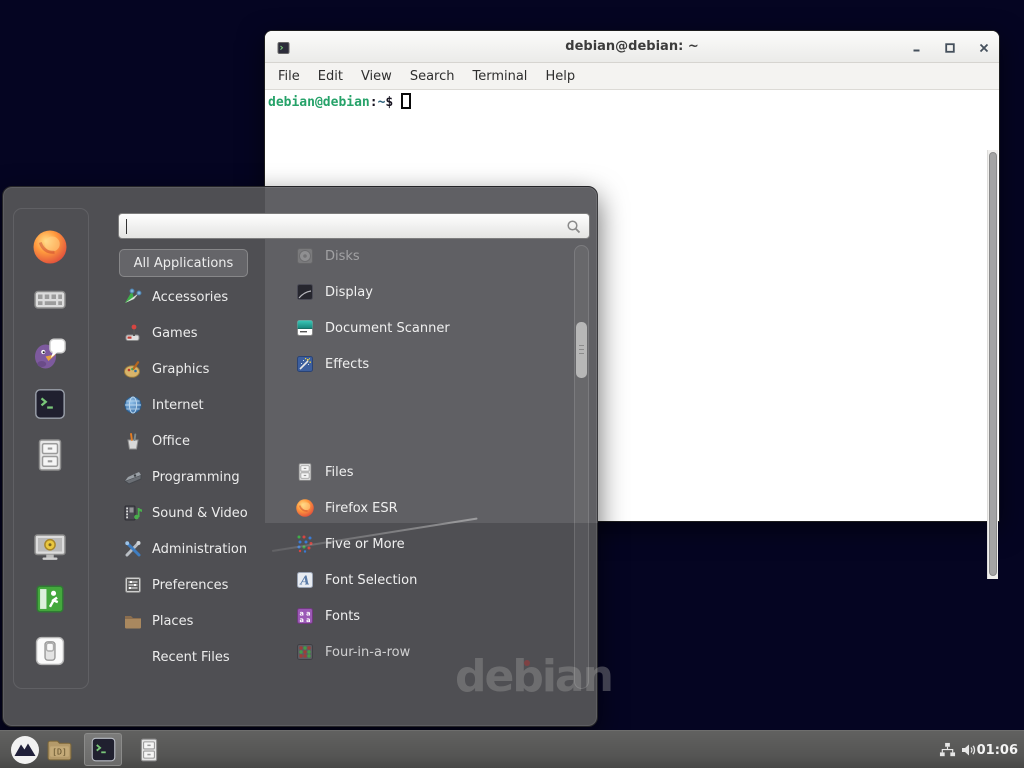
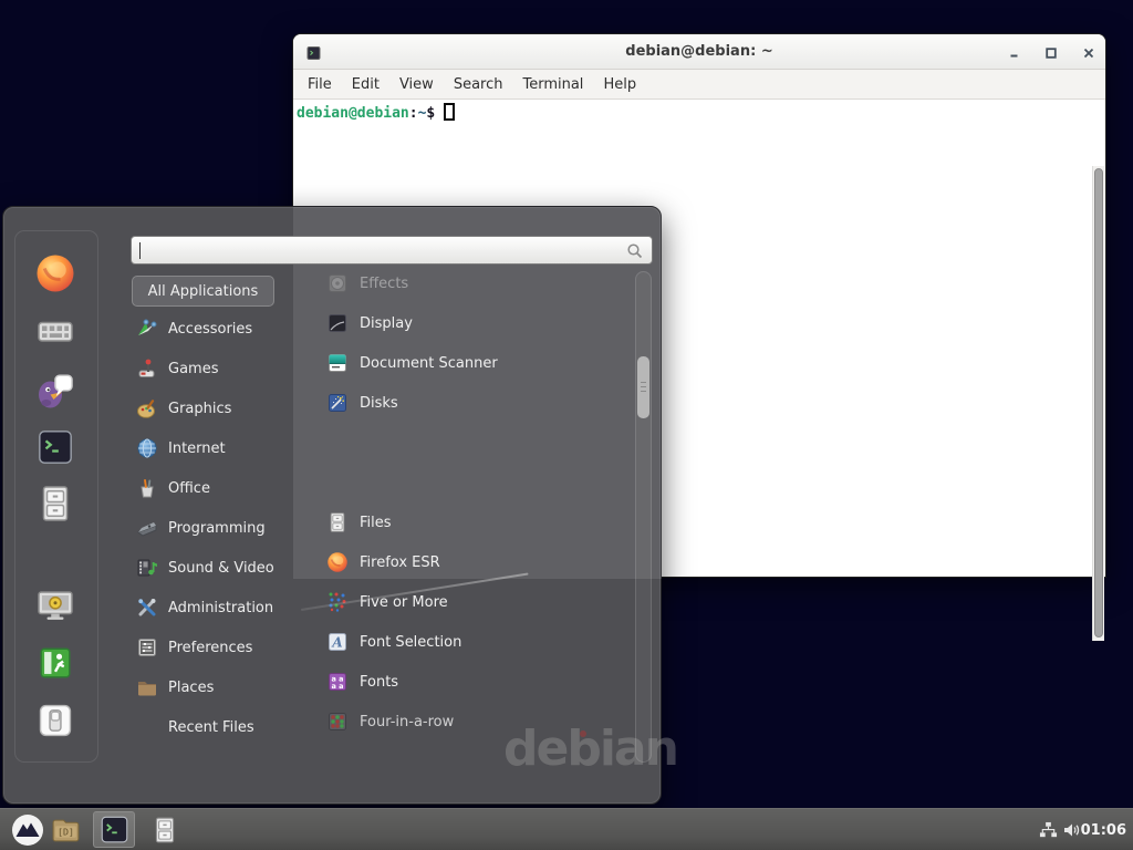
  debian@debian: ~
  File
  Edit
  View
  Search
  Terminal
  Help
  debian@debian:~$
  debian
  All Applications
  Accessories
  Games
  Graphics
  Internet
  Office
  Programming
  Sound & Video
  Administration
  Preferences
  Places
  Recent Files
- Disks
+ Effects
  Display
  Document Scanner
- Effects
+ Disks
  Files
  Firefox ESR
  Five or More
  A
  Font Selection
  a a
  a a
  Fonts
  Four-in-a-row
  [D]
  01:06
